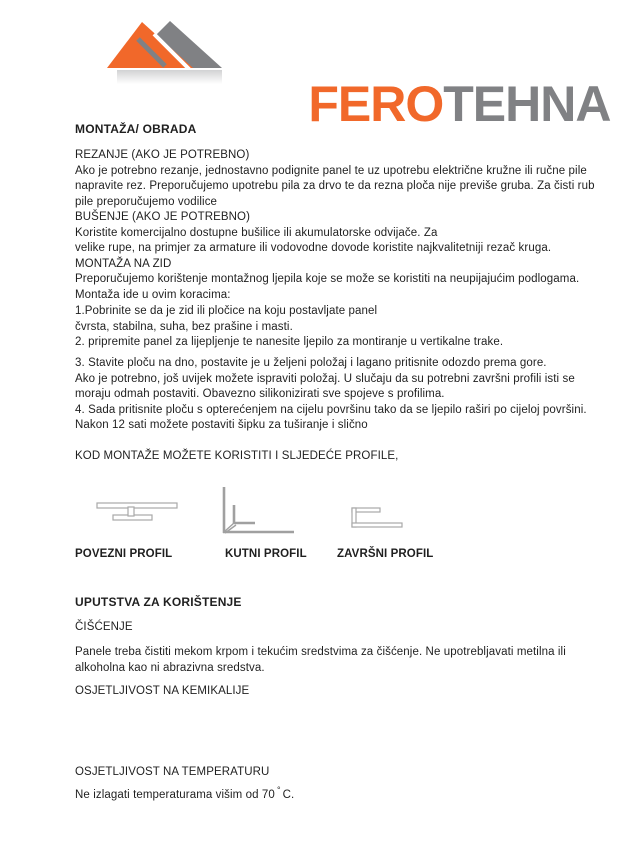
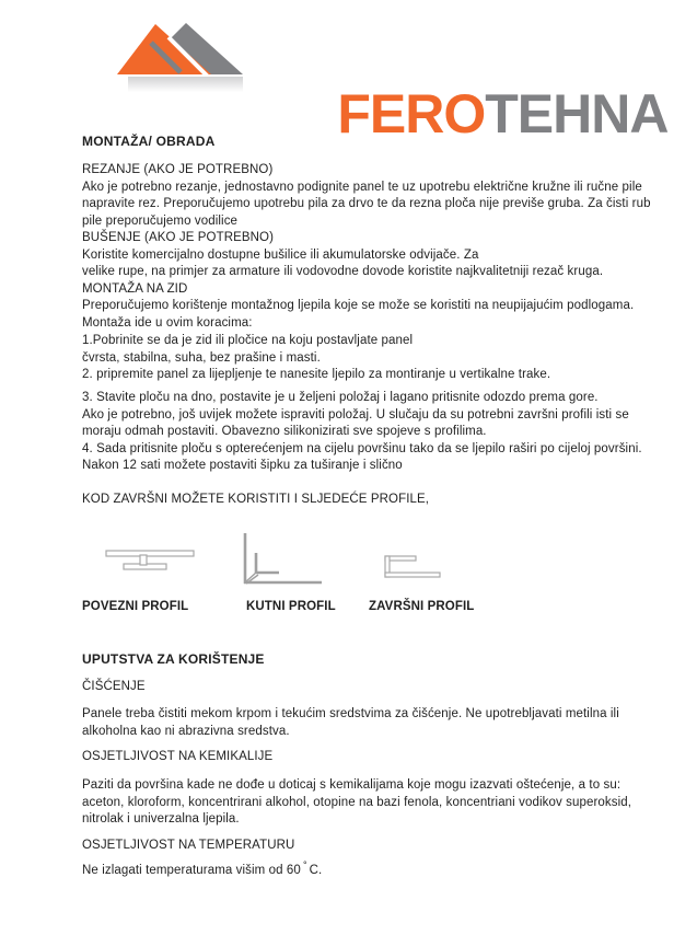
  FEROTEHNA
  MONTAŽA/ OBRADA
  REZANJE (AKO JE POTREBNO)
  Ako je potrebno rezanje, jednostavno podignite panel te uz upotrebu električne kružne ili ručne pile
  napravite rez. Preporučujemo upotrebu pila za drvo te da rezna ploča nije previše gruba. Za čisti rub
  pile preporučujemo vodilice
  BUŠENJE (AKO JE POTREBNO)
  Koristite komercijalno dostupne bušilice ili akumulatorske odvijače. Za
  velike rupe, na primjer za armature ili vodovodne dovode koristite najkvalitetniji rezač kruga.
  MONTAŽA NA ZID
  Preporučujemo korištenje montažnog ljepila koje se može se koristiti na neupijajućim podlogama.
  Montaža ide u ovim koracima:
  1.Pobrinite se da je zid ili pločice na koju postavljate panel
  čvrsta, stabilna, suha, bez prašine i masti.
  2. pripremite panel za lijepljenje te nanesite ljepilo za montiranje u vertikalne trake.
  3. Stavite ploču na dno, postavite je u željeni položaj i lagano pritisnite odozdo prema gore.
  Ako je potrebno, još uvijek možete ispraviti položaj. U slučaju da su potrebni završni profili isti se
  moraju odmah postaviti. Obavezno silikonizirati sve spojeve s profilima.
  4. Sada pritisnite ploču s opterećenjem na cijelu površinu tako da se ljepilo raširi po cijeloj površini.
  Nakon 12 sati možete postaviti šipku za tuširanje i slično
- KOD MONTAŽE MOŽETE KORISTITI I SLJEDEĆE PROFILE,
+ KOD ZAVRŠNI MOŽETE KORISTITI I SLJEDEĆE PROFILE,
  POVEZNI PROFIL
  KUTNI PROFIL
  ZAVRŠNI PROFIL
  UPUTSTVA ZA KORIŠTENJE
  ČIŠĆENJE
  Panele treba čistiti mekom krpom i tekućim sredstvima za čišćenje. Ne upotrebljavati metilna ili
  alkoholna kao ni abrazivna sredstva.
  OSJETLJIVOST NA KEMIKALIJE
+ Paziti da površina kade ne dođe u doticaj s kemikalijama koje mogu izazvati oštećenje, a to su:
+ aceton, kloroform, koncentrirani alkohol, otopine na bazi fenola, koncentriani vodikov superoksid,
+ nitrolak i univerzalna ljepila.
  OSJETLJIVOST NA TEMPERATURU
- Ne izlagati temperaturama višim od 70 °C.
+ Ne izlagati temperaturama višim od 60 °C.
